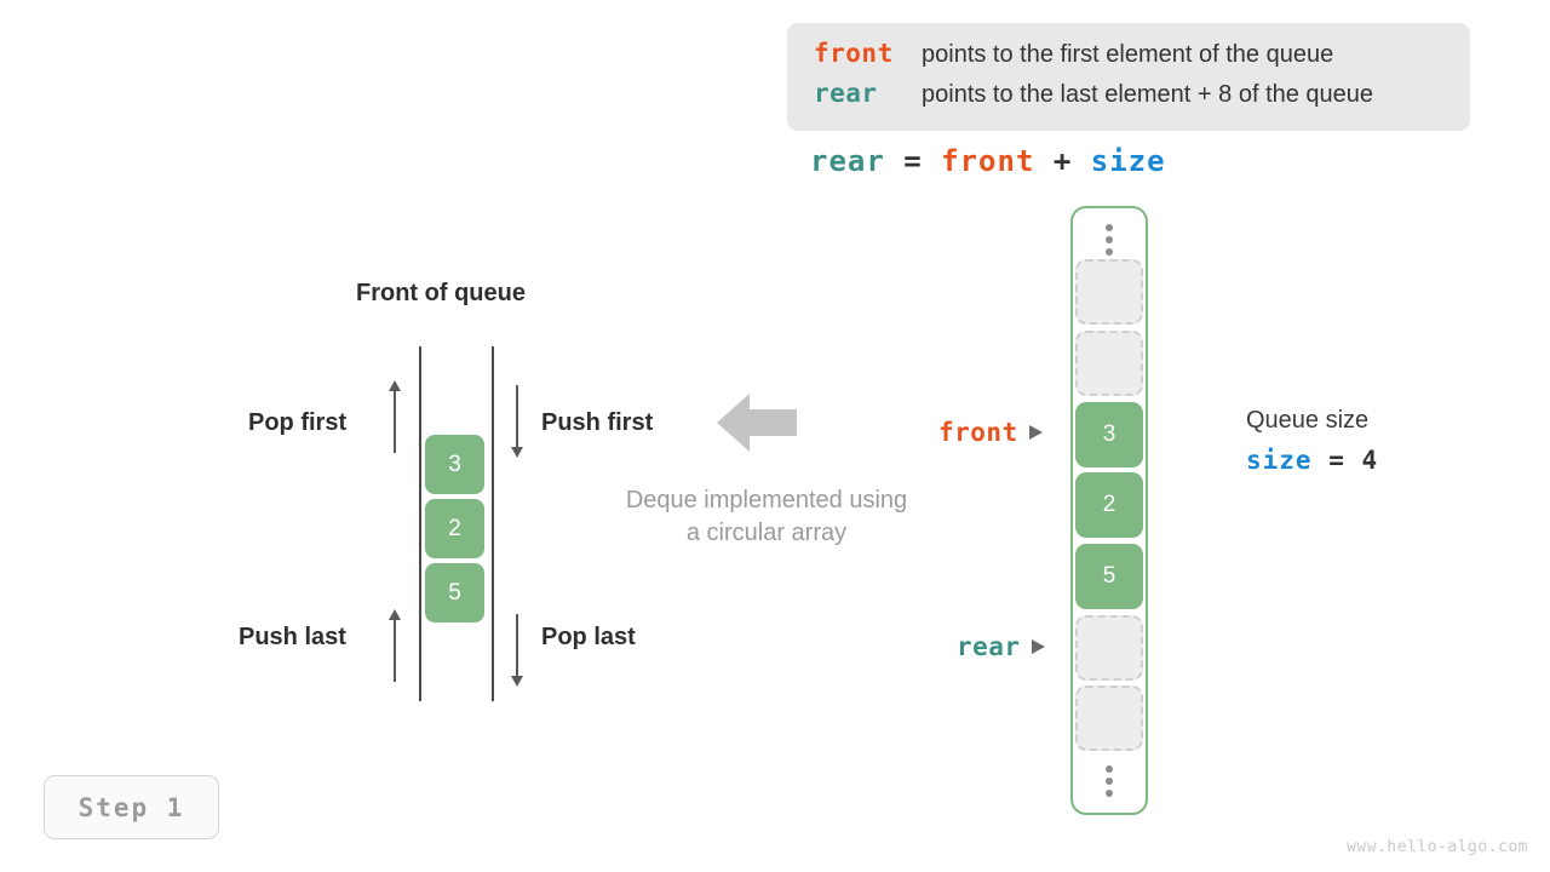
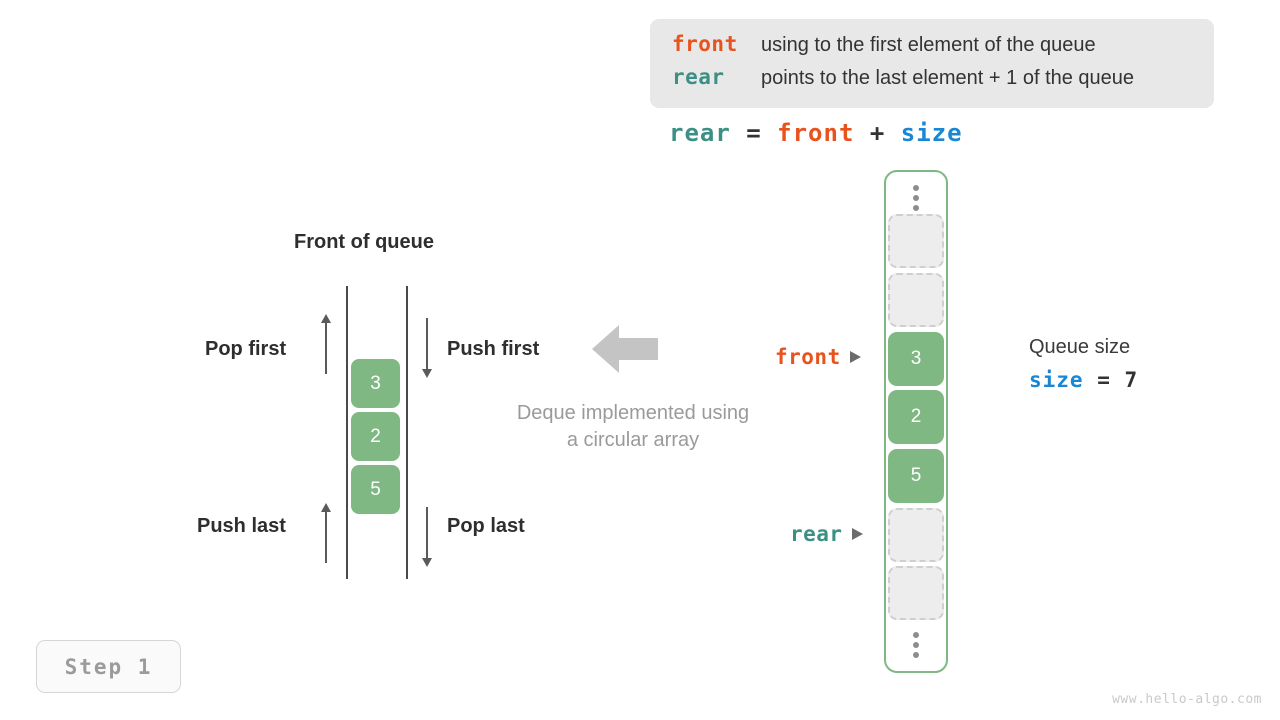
  front
- points to the first element of the queue
+ using to the first element of the queue
  rear
- points to the last element + 8 of the queue
+ points to the last element + 1 of the queue
  rear = front + size
  Front of queue
  3
  2
  5
  Pop first
  Push first
  Push last
  Pop last
  Deque implemented using
  a circular array
  3
  2
  5
  front
  rear
  Queue size
- size = 4
+ size = 7
  Step 1
  www.hello-algo.com
